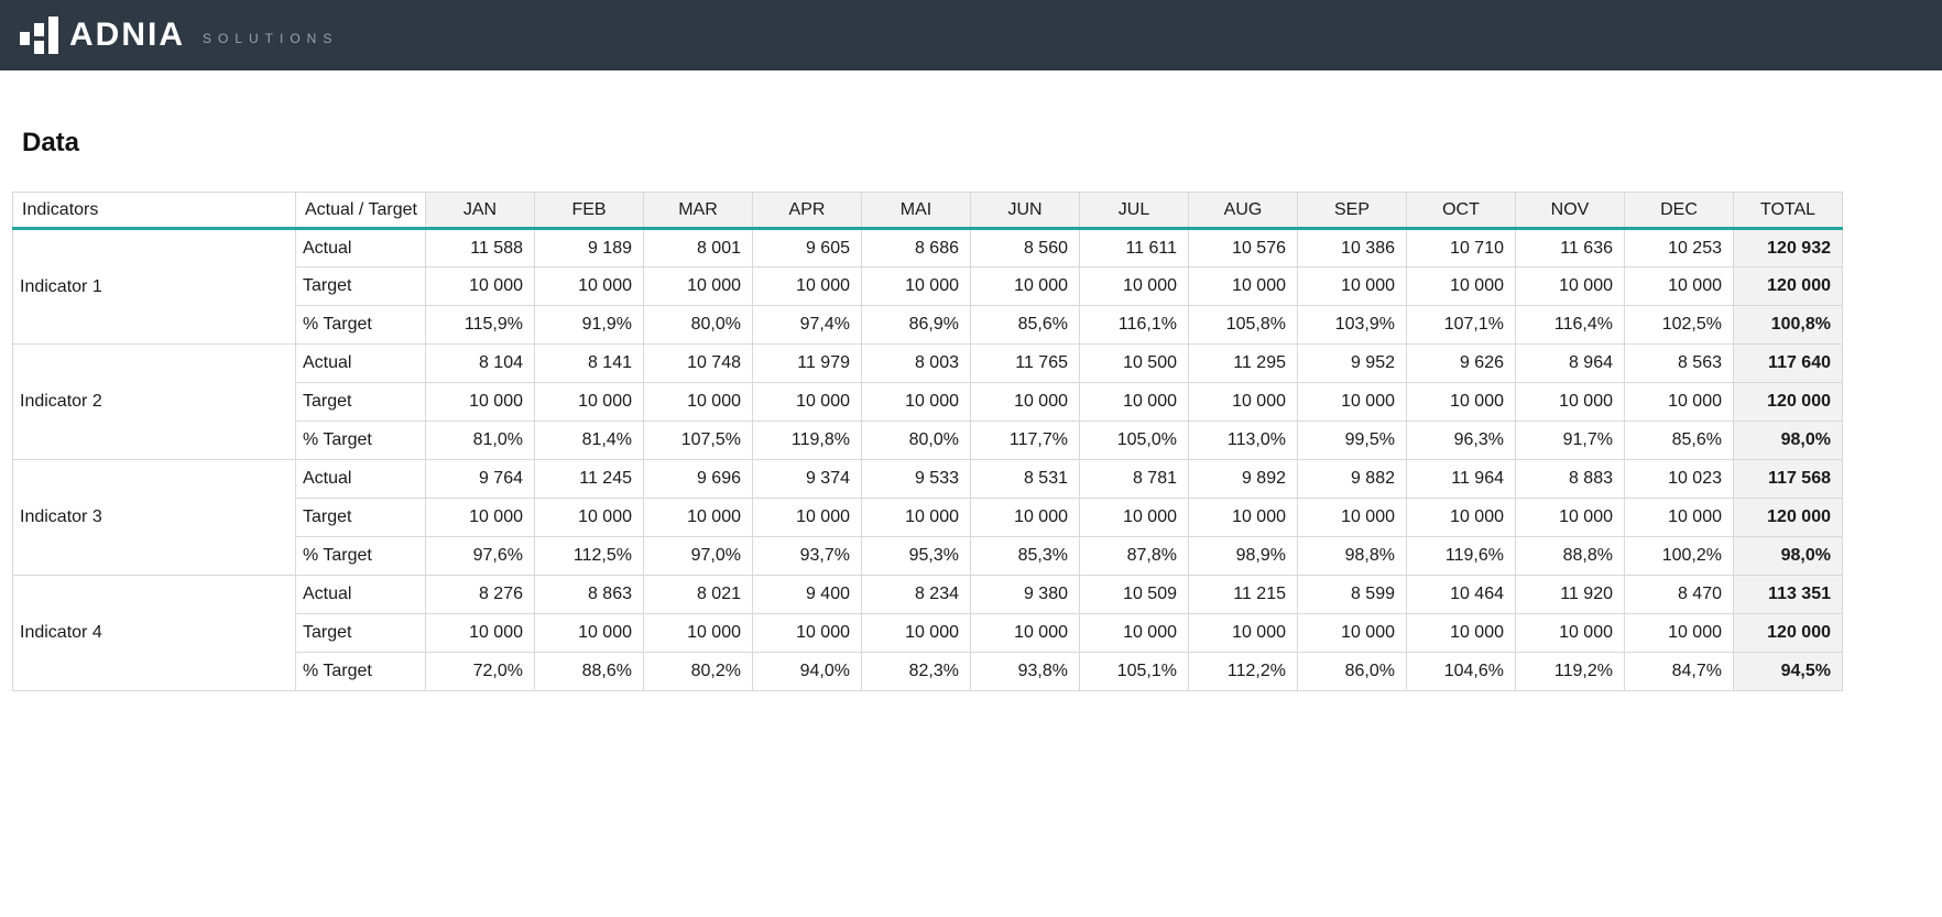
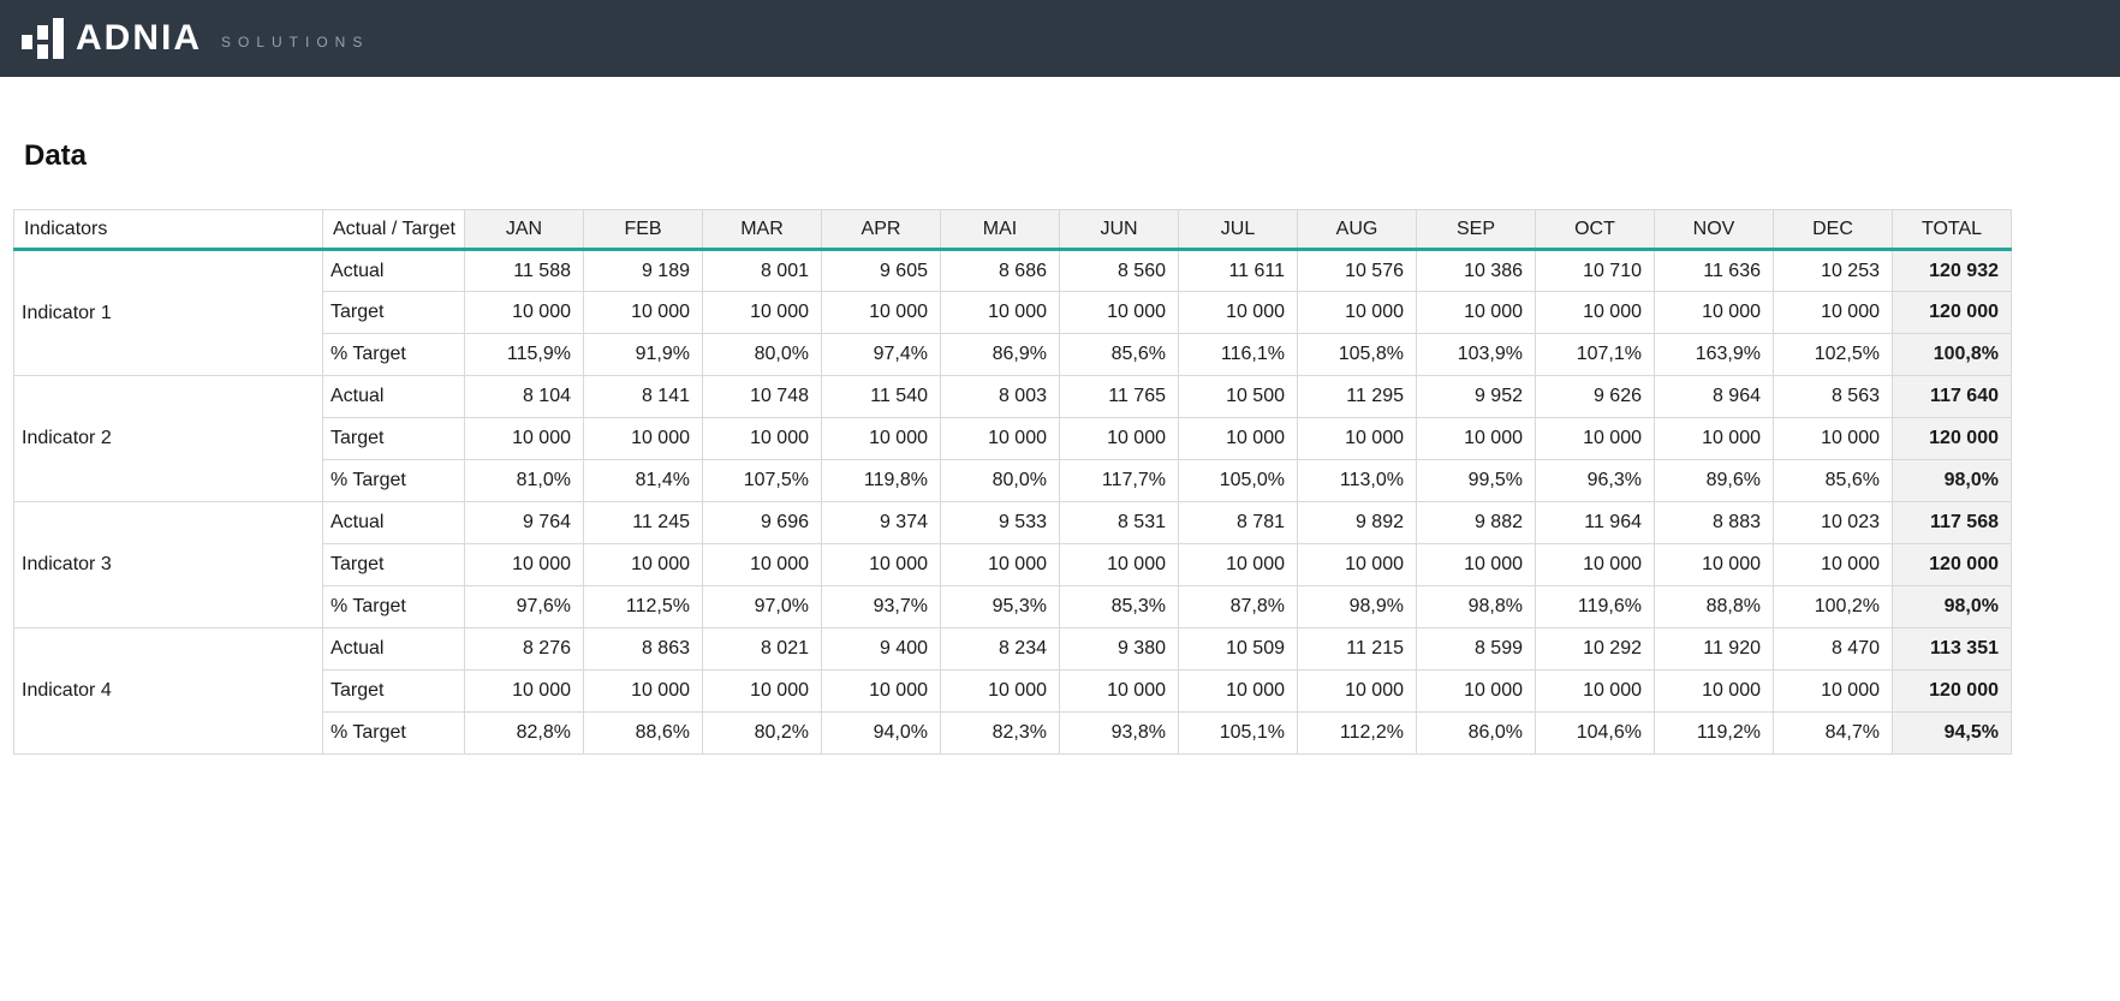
  ADNIA
  SOLUTIONS
  Data
  Indicators	Actual / Target	JAN	FEB	MAR	APR	MAI	JUN	JUL	AUG	SEP	OCT	NOV	DEC	TOTAL
  Indicator 1	Actual	11 588	9 189	8 001	9 605	8 686	8 560	11 611	10 576	10 386	10 710	11 636	10 253	120 932
  Target	10 000	10 000	10 000	10 000	10 000	10 000	10 000	10 000	10 000	10 000	10 000	10 000	120 000
- % Target	115,9%	91,9%	80,0%	97,4%	86,9%	85,6%	116,1%	105,8%	103,9%	107,1%	116,4%	102,5%	100,8%
+ % Target	115,9%	91,9%	80,0%	97,4%	86,9%	85,6%	116,1%	105,8%	103,9%	107,1%	163,9%	102,5%	100,8%
- Indicator 2	Actual	8 104	8 141	10 748	11 979	8 003	11 765	10 500	11 295	9 952	9 626	8 964	8 563	117 640
+ Indicator 2	Actual	8 104	8 141	10 748	11 540	8 003	11 765	10 500	11 295	9 952	9 626	8 964	8 563	117 640
  Target	10 000	10 000	10 000	10 000	10 000	10 000	10 000	10 000	10 000	10 000	10 000	10 000	120 000
- % Target	81,0%	81,4%	107,5%	119,8%	80,0%	117,7%	105,0%	113,0%	99,5%	96,3%	91,7%	85,6%	98,0%
+ % Target	81,0%	81,4%	107,5%	119,8%	80,0%	117,7%	105,0%	113,0%	99,5%	96,3%	89,6%	85,6%	98,0%
  Indicator 3	Actual	9 764	11 245	9 696	9 374	9 533	8 531	8 781	9 892	9 882	11 964	8 883	10 023	117 568
  Target	10 000	10 000	10 000	10 000	10 000	10 000	10 000	10 000	10 000	10 000	10 000	10 000	120 000
  % Target	97,6%	112,5%	97,0%	93,7%	95,3%	85,3%	87,8%	98,9%	98,8%	119,6%	88,8%	100,2%	98,0%
- Indicator 4	Actual	8 276	8 863	8 021	9 400	8 234	9 380	10 509	11 215	8 599	10 464	11 920	8 470	113 351
+ Indicator 4	Actual	8 276	8 863	8 021	9 400	8 234	9 380	10 509	11 215	8 599	10 292	11 920	8 470	113 351
  Target	10 000	10 000	10 000	10 000	10 000	10 000	10 000	10 000	10 000	10 000	10 000	10 000	120 000
- % Target	72,0%	88,6%	80,2%	94,0%	82,3%	93,8%	105,1%	112,2%	86,0%	104,6%	119,2%	84,7%	94,5%
+ % Target	82,8%	88,6%	80,2%	94,0%	82,3%	93,8%	105,1%	112,2%	86,0%	104,6%	119,2%	84,7%	94,5%
